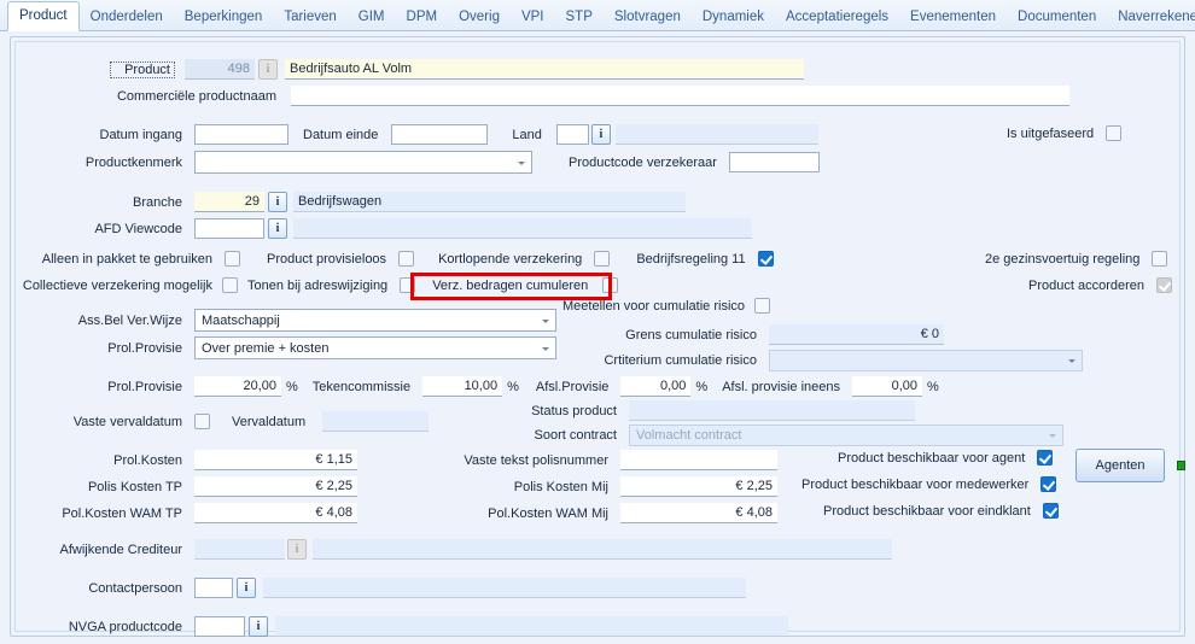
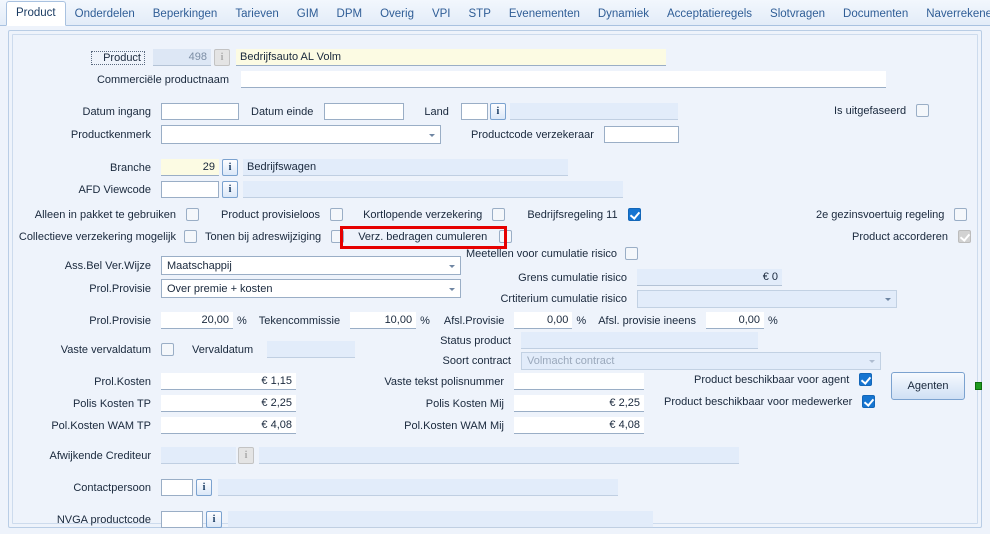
  Product
  Onderdelen
  Beperkingen
  Tarieven
  GIM
  DPM
  Overig
  VPI
  STP
- Slotvragen
+ Evenementen
  Dynamiek
  Acceptatieregels
- Evenementen
+ Slotvragen
  Documenten
  Naverrekene
  Product
  498
  i
  Bedrijfsauto AL Volm
  Commerciële productnaam
  Datum ingang
  Datum einde
  Land
  i
  Is uitgefaseerd
  Productkenmerk
  Productcode verzekeraar
  Branche
  29
  i
  Bedrijfswagen
  AFD Viewcode
  i
  Alleen in pakket te gebruiken
  Product provisieloos
  Kortlopende verzekering
  Bedrijfsregeling 11
  2e gezinsvoertuig regeling
  Collectieve verzekering mogelijk
  Tonen bij adreswijziging
  Verz. bedragen cumuleren
  Product accorderen
  Ass.Bel Ver.Wijze
  Maatschappij
  Prol.Provisie
  Over premie + kosten
  Meetellen voor cumulatie risico
  Grens cumulatie risico
  € 0
  Crtiterium cumulatie risico
  Prol.Provisie
  20,00
  %
  Tekencommissie
  10,00
  %
  Afsl.Provisie
  0,00
  %
  Afsl. provisie ineens
  0,00
  %
  Status product
  Vaste vervaldatum
  Vervaldatum
  Soort contract
  Volmacht contract
  Prol.Kosten
  € 1,15
  Vaste tekst polisnummer
  Product beschikbaar voor agent
  Polis Kosten TP
  € 2,25
  Polis Kosten Mij
  € 2,25
  Product beschikbaar voor medewerker
  Pol.Kosten WAM TP
  € 4,08
  Pol.Kosten WAM Mij
  € 4,08
- Product beschikbaar voor eindklant
  Agenten
  Afwijkende Crediteur
  i
  Contactpersoon
  i
  NVGA productcode
  i
